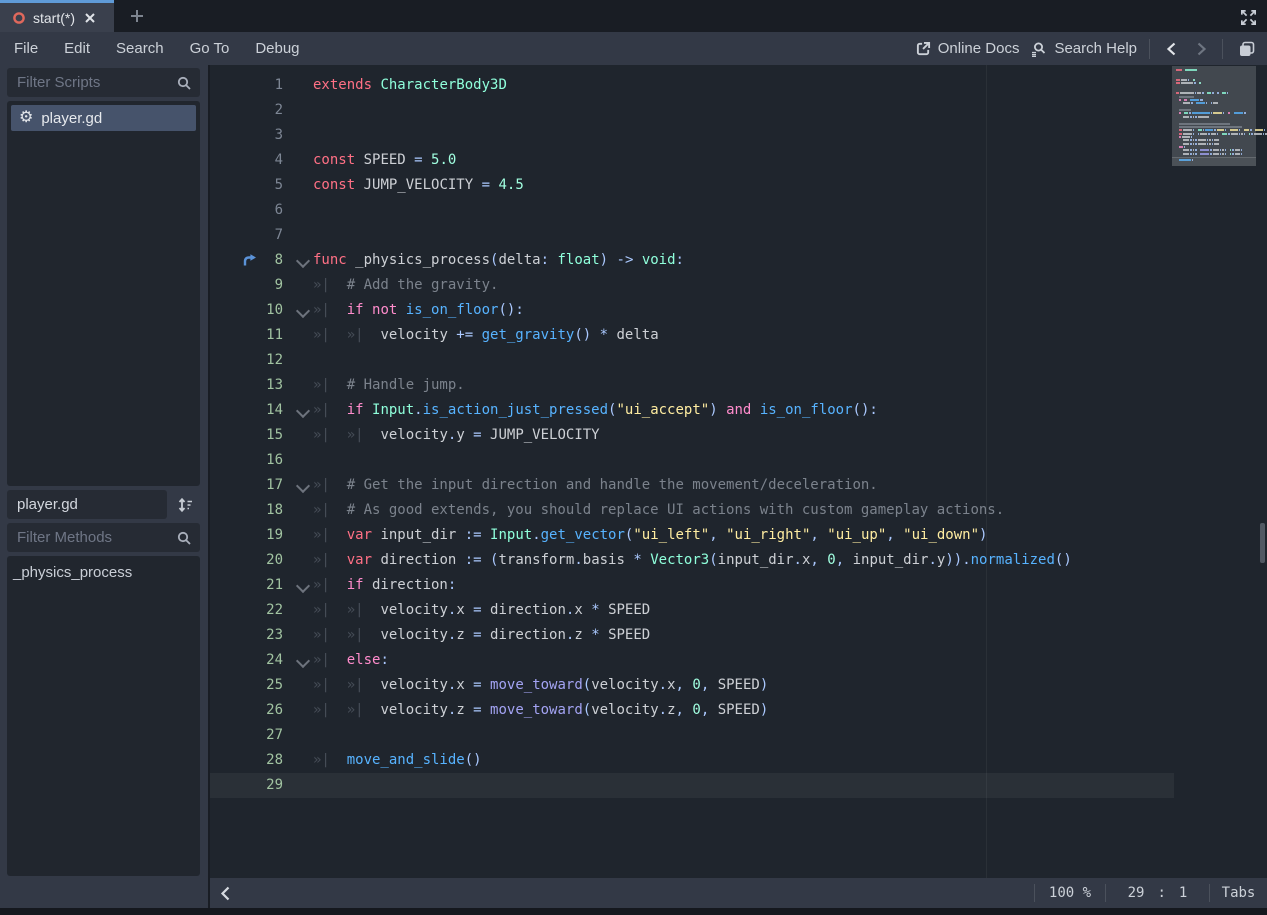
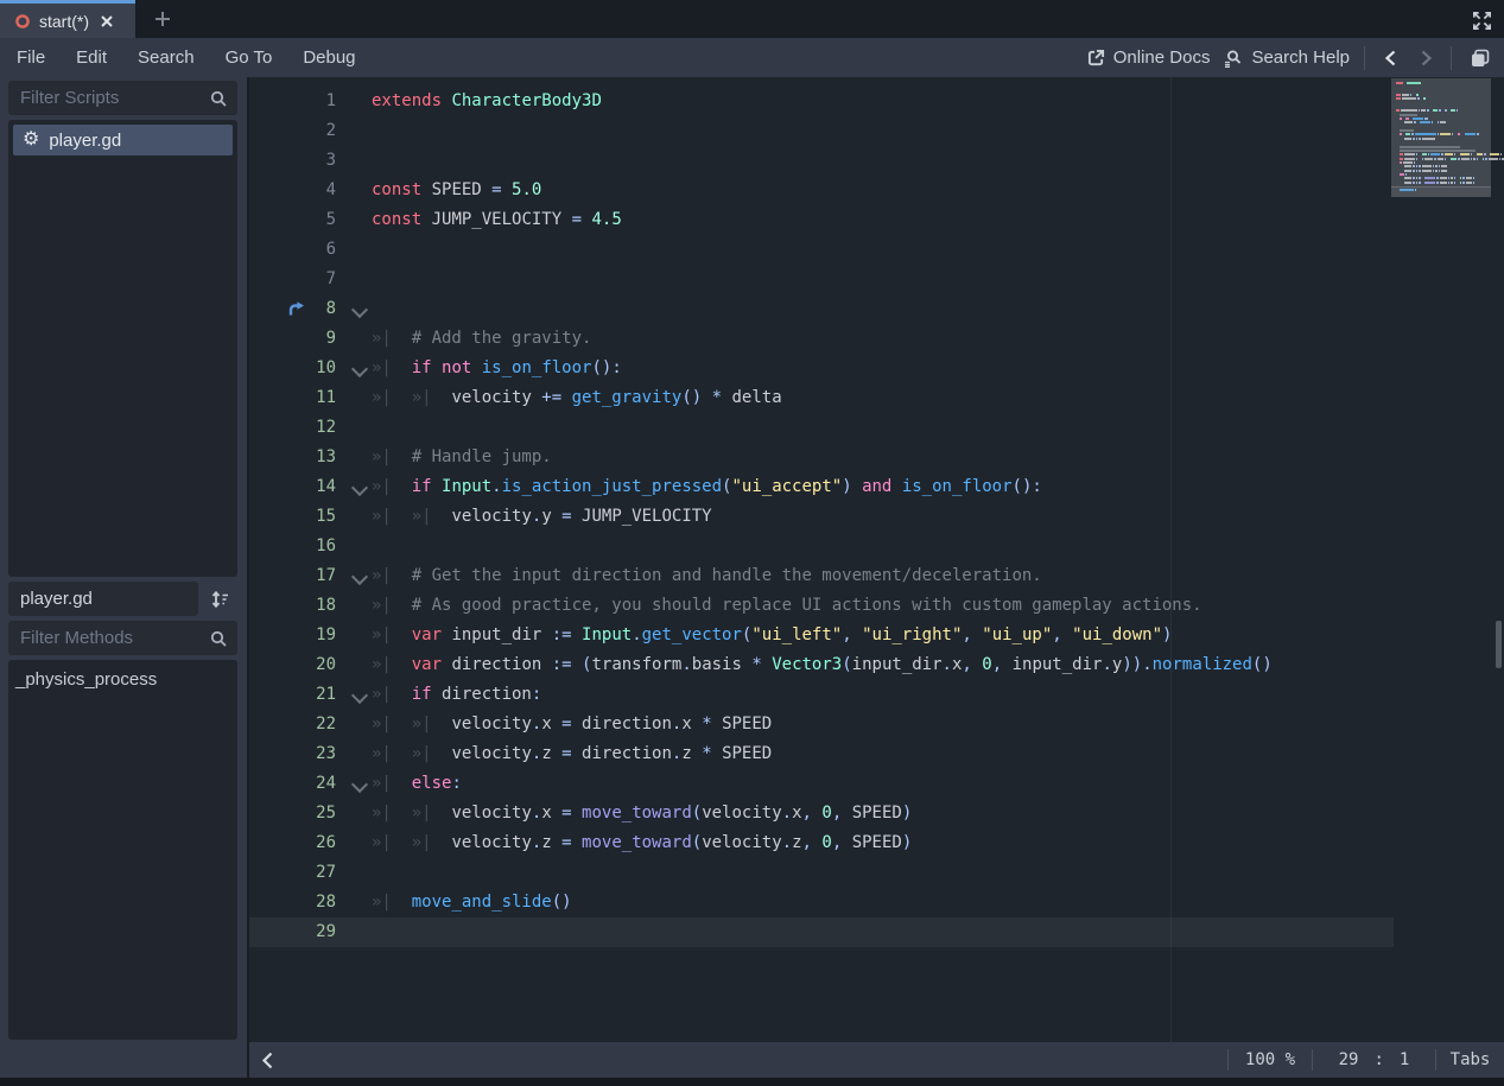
  start(*)
  File
  Edit
  Search
  Go To
  Debug
  Online Docs
  Search Help
  Filter Scripts
  ⚙
  player.gd
  player.gd
  Filter Methods
  _physics_process
  1
  extends CharacterBody3D
  2
  3
  4
  const SPEED = 5.0
  5
  const JUMP_VELOCITY = 4.5
  6
  7
  8
- func _physics_process(delta: float) -> void:
  9
  »| # Add the gravity.
  10
  »| if not is_on_floor():
  11
  »| »| velocity += get_gravity() * delta
  12
  13
  »| # Handle jump.
  14
  »| if Input.is_action_just_pressed("ui_accept") and is_on_floor():
  15
  »| »| velocity.y = JUMP_VELOCITY
  16
  17
  »| # Get the input direction and handle the movement/deceleration.
  18
- »| # As good extends, you should replace UI actions with custom gameplay actions.
+ »| # As good practice, you should replace UI actions with custom gameplay actions.
  19
  »| var input_dir := Input.get_vector("ui_left", "ui_right", "ui_up", "ui_down")
  20
  »| var direction := (transform.basis * Vector3(input_dir.x, 0, input_dir.y)).normalized()
  21
  »| if direction:
  22
  »| »| velocity.x = direction.x * SPEED
  23
  »| »| velocity.z = direction.z * SPEED
  24
  »| else:
  25
  »| »| velocity.x = move_toward(velocity.x, 0, SPEED)
  26
  »| »| velocity.z = move_toward(velocity.z, 0, SPEED)
  27
  28
  »| move_and_slide()
  29
  100 %
  29
  :
  1
  Tabs
